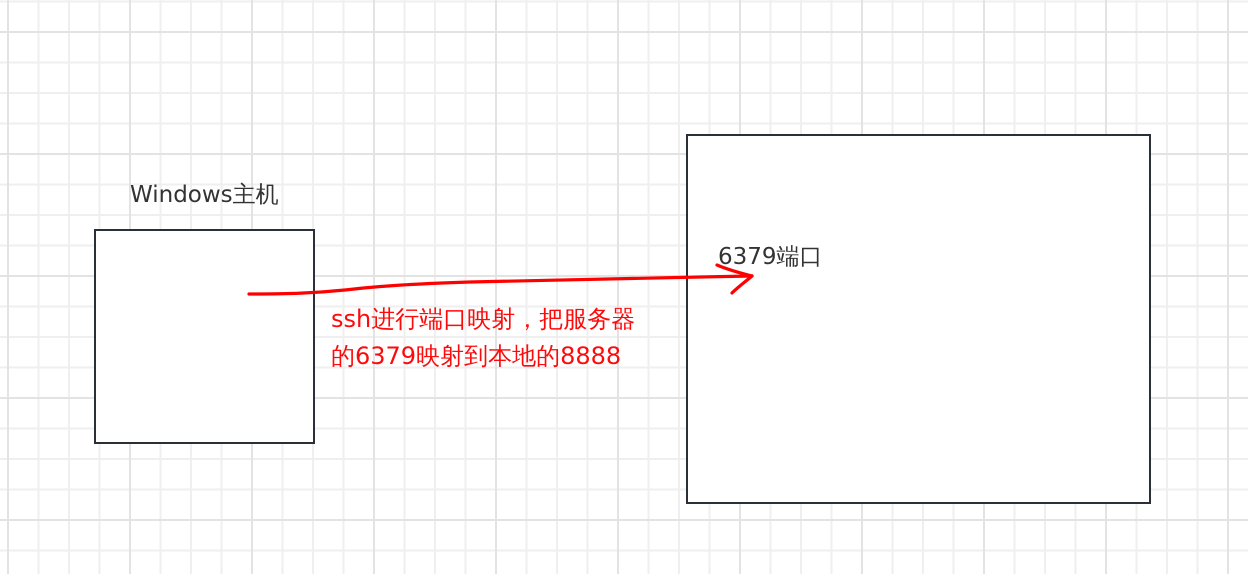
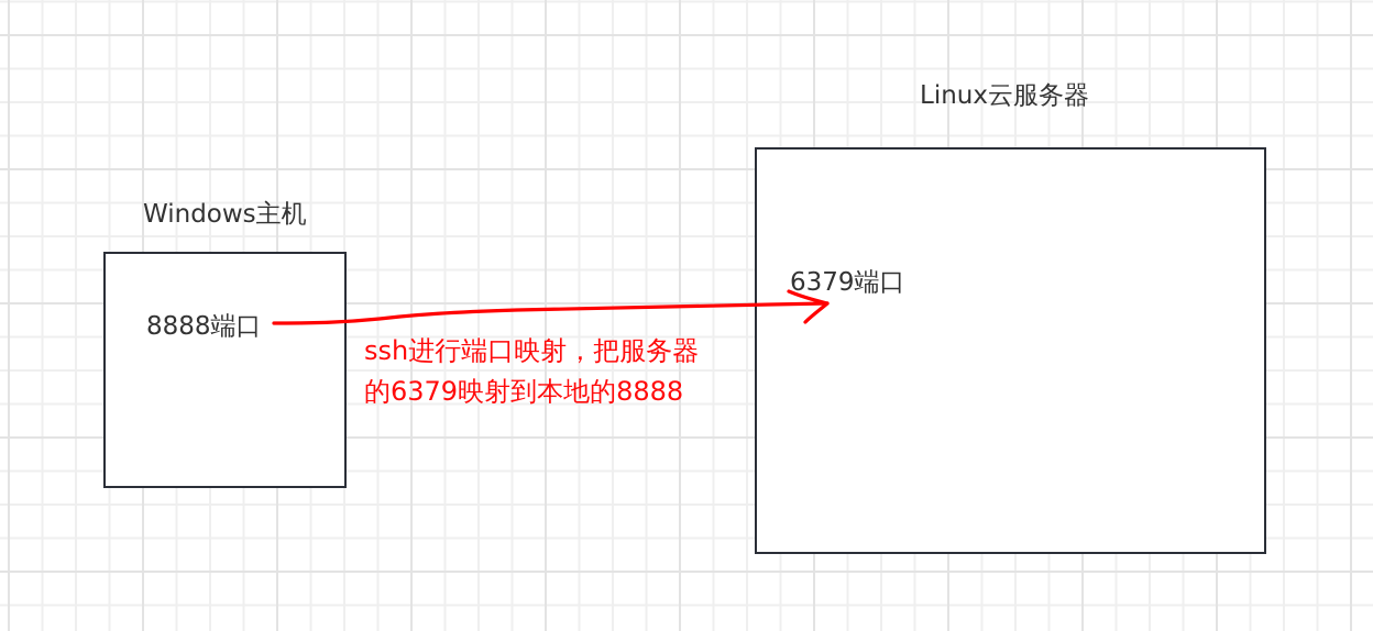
  Windows主机
+ 8888端口
+ Linux云服务器
  6379端口
  ssh进行端口映射，把服务器
  的6379映射到本地的8888
